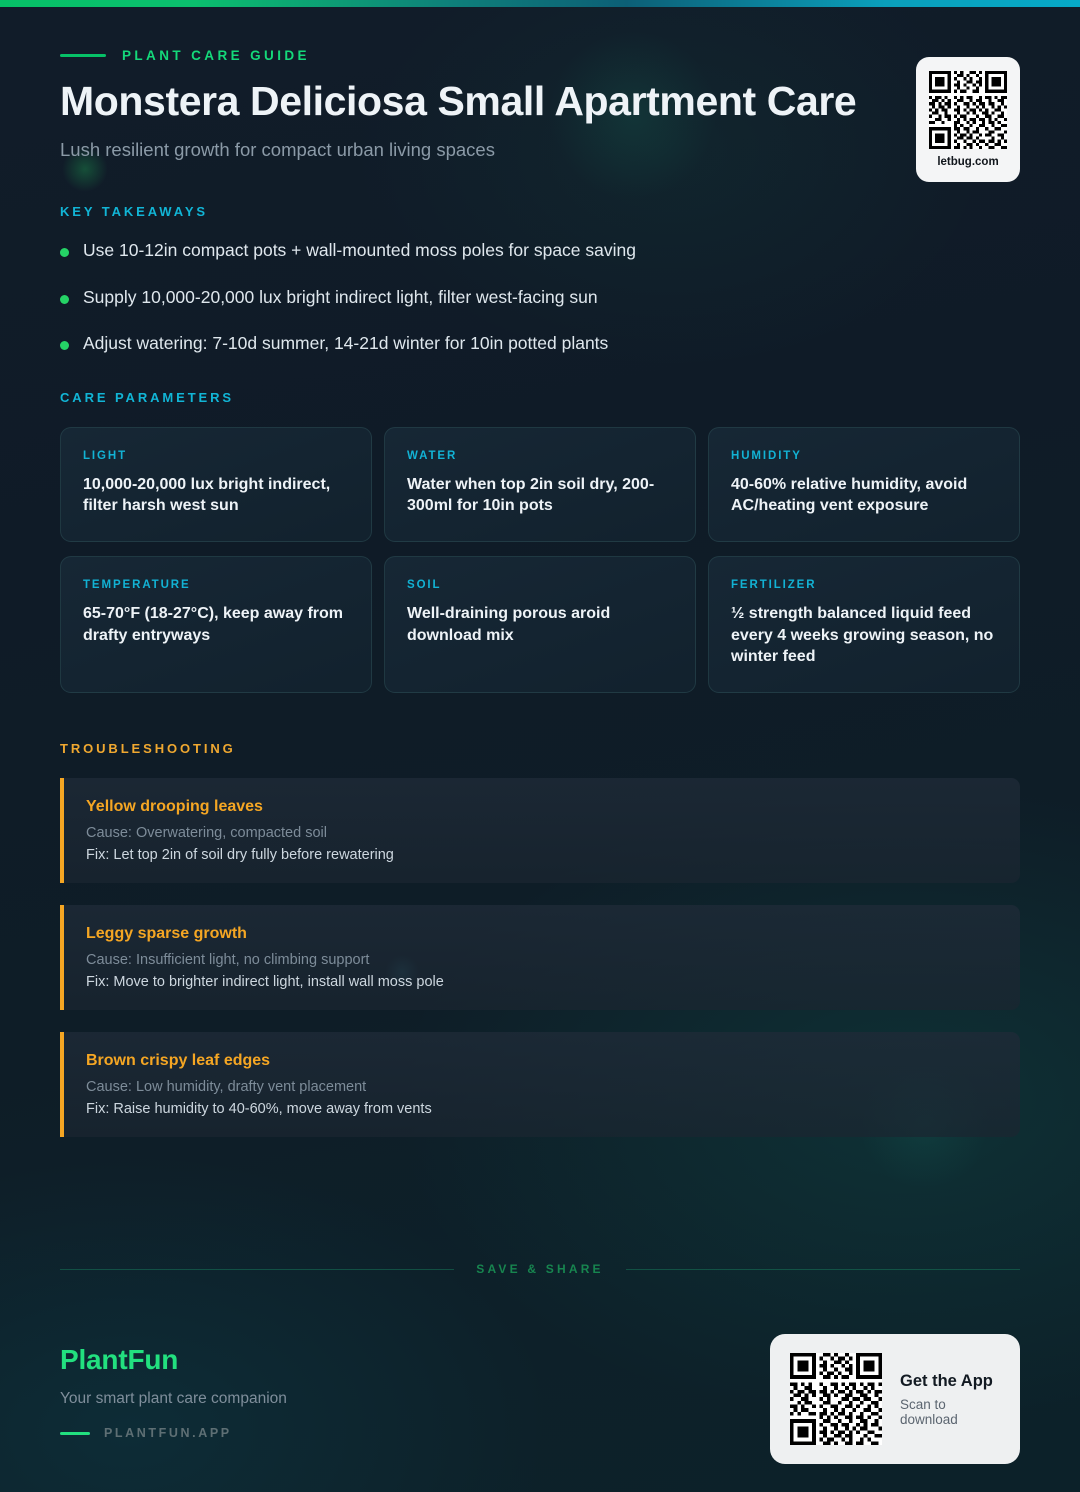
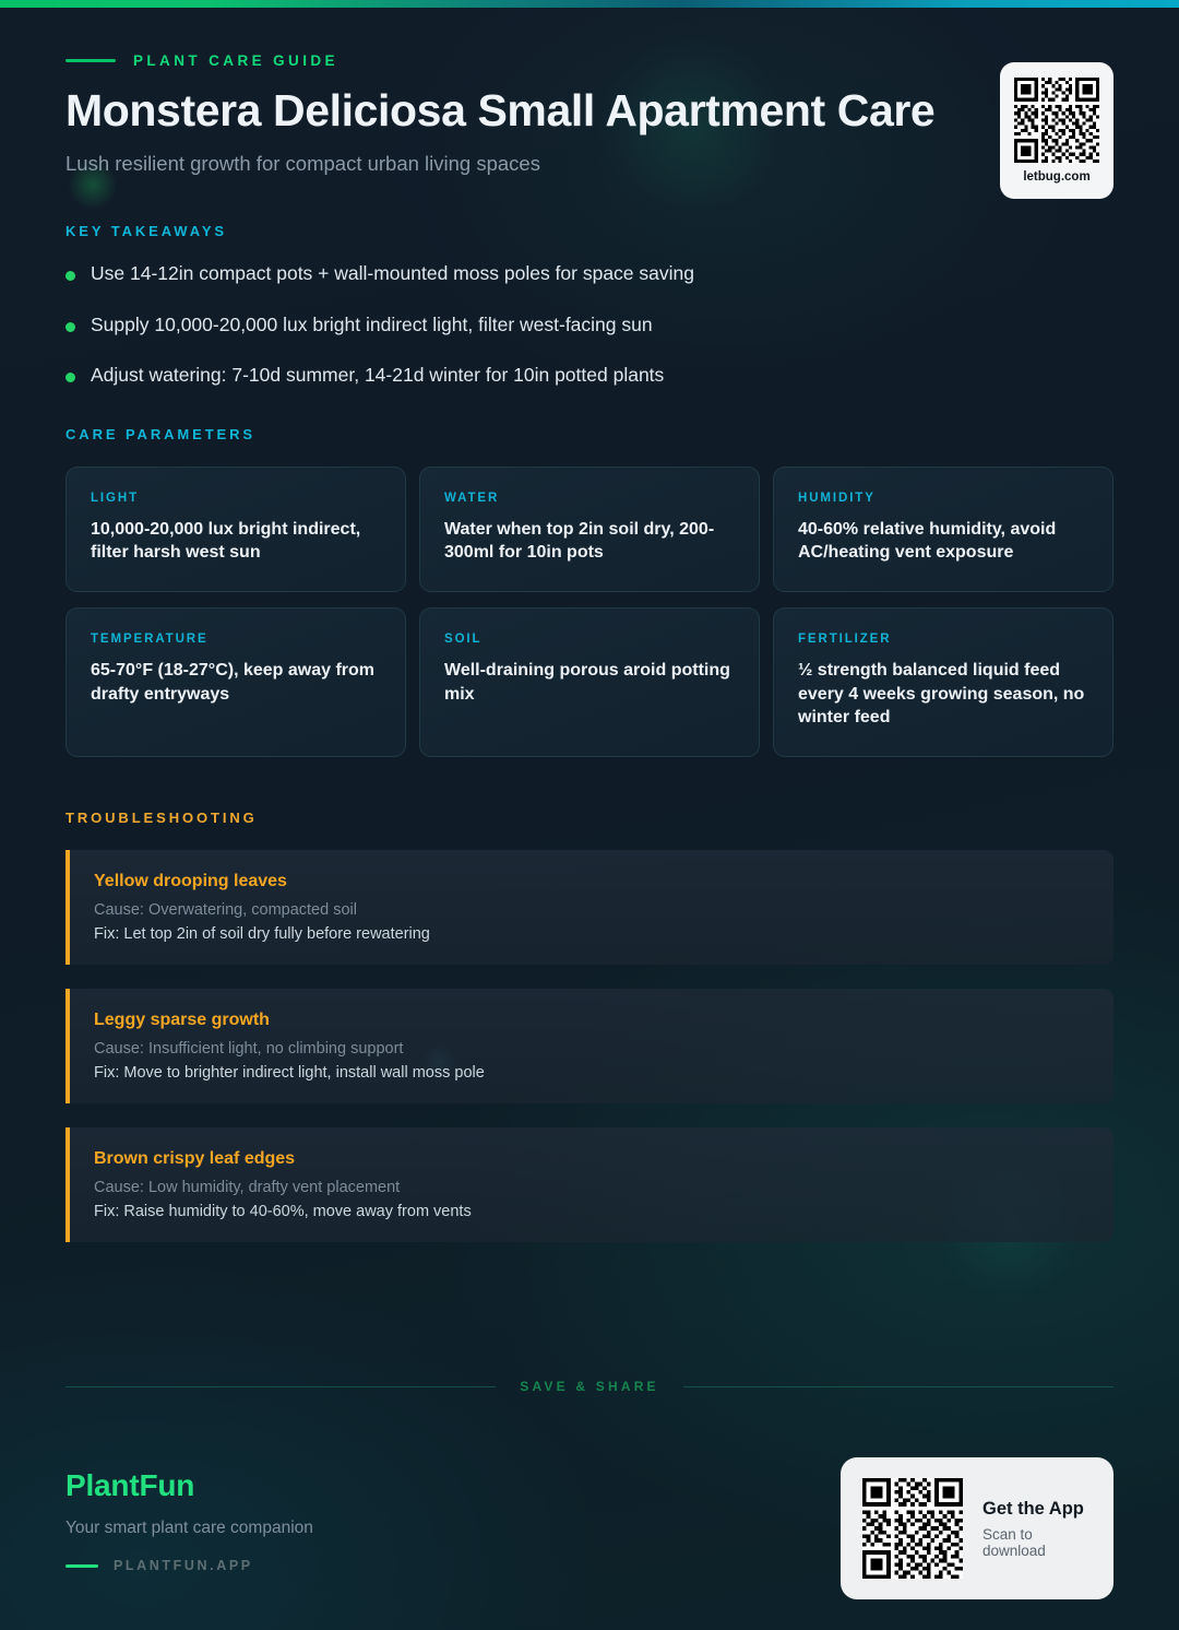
  PLANT CARE GUIDE
  Monstera Deliciosa Small Apartment Care
  Lush resilient growth for compact urban living spaces
  letbug.com
  KEY TAKEAWAYS
- Use 10-12in compact pots + wall-mounted moss poles for space saving
+ Use 14-12in compact pots + wall-mounted moss poles for space saving
  Supply 10,000-20,000 lux bright indirect light, filter west-facing sun
  Adjust watering: 7-10d summer, 14-21d winter for 10in potted plants
  CARE PARAMETERS
  LIGHT
  10,000-20,000 lux bright indirect, filter harsh west sun
  WATER
  Water when top 2in soil dry, 200-300ml for 10in pots
  HUMIDITY
  40-60% relative humidity, avoid AC/heating vent exposure
  TEMPERATURE
  65-70°F (18-27°C), keep away from drafty entryways
  SOIL
- Well-draining porous aroid download mix
+ Well-draining porous aroid potting mix
  FERTILIZER
  ½ strength balanced liquid feed every 4 weeks growing season, no winter feed
  TROUBLESHOOTING
  Yellow drooping leaves
  Cause: Overwatering, compacted soil
  Fix: Let top 2in of soil dry fully before rewatering
  Leggy sparse growth
  Cause: Insufficient light, no climbing support
  Fix: Move to brighter indirect light, install wall moss pole
  Brown crispy leaf edges
  Cause: Low humidity, drafty vent placement
  Fix: Raise humidity to 40-60%, move away from vents
  SAVE & SHARE
  PlantFun
  Your smart plant care companion
  PLANTFUN.APP
  Get the App
  Scan to download
